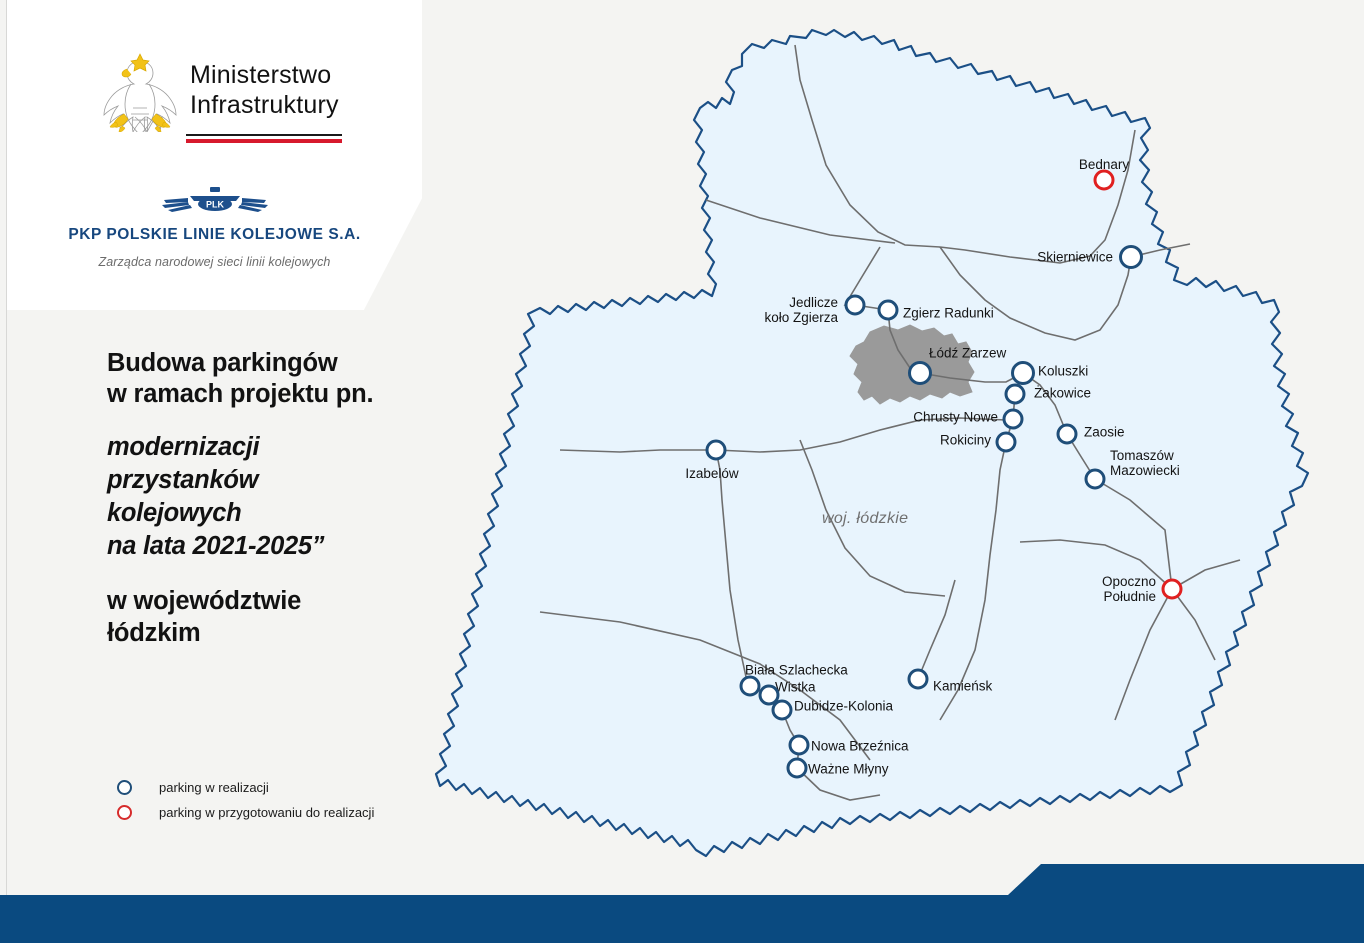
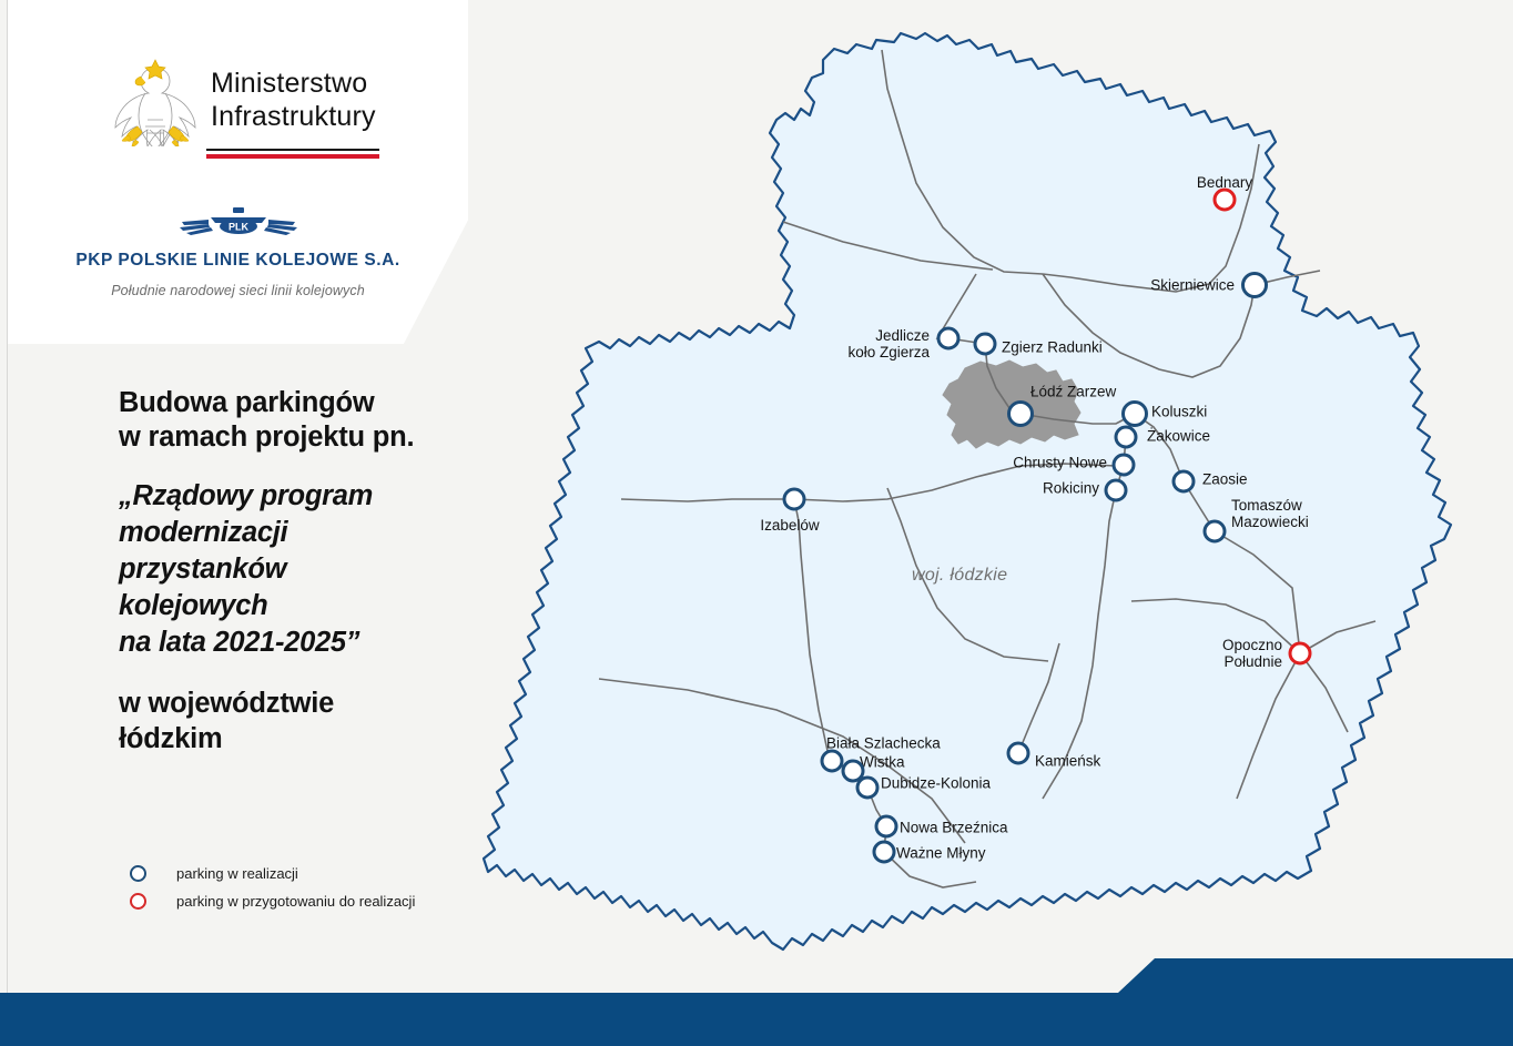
  Bednary
  Skierniewice
  Jedlicze
  koło Zgierza
  Zgierz Radunki
  Łódź Zarzew
  Koluszki
  Żakowice
  Chrusty Nowe
  Rokiciny
  Zaosie
  Tomaszów
  Mazowiecki
  Izabelów
  Opoczno
  Południe
  Biała Szlachecka
  Wistka
  Dubidze-Kolonia
  Kamieńsk
  Nowa Brzeźnica
  Ważne Młyny
  woj. łódzkie
  Ministerstwo
  Infrastruktury
  PLK
  PKP POLSKIE LINIE KOLEJOWE S.A.
- Zarządca narodowej sieci linii kolejowych
+ Południe narodowej sieci linii kolejowych
  Budowa parkingów
  w ramach projektu pn.
+ „Rządowy program
  modernizacji
  przystanków
  kolejowych
  na lata 2021-2025”
  w województwie
  łódzkim
  parking w realizacji
  parking w przygotowaniu do realizacji
